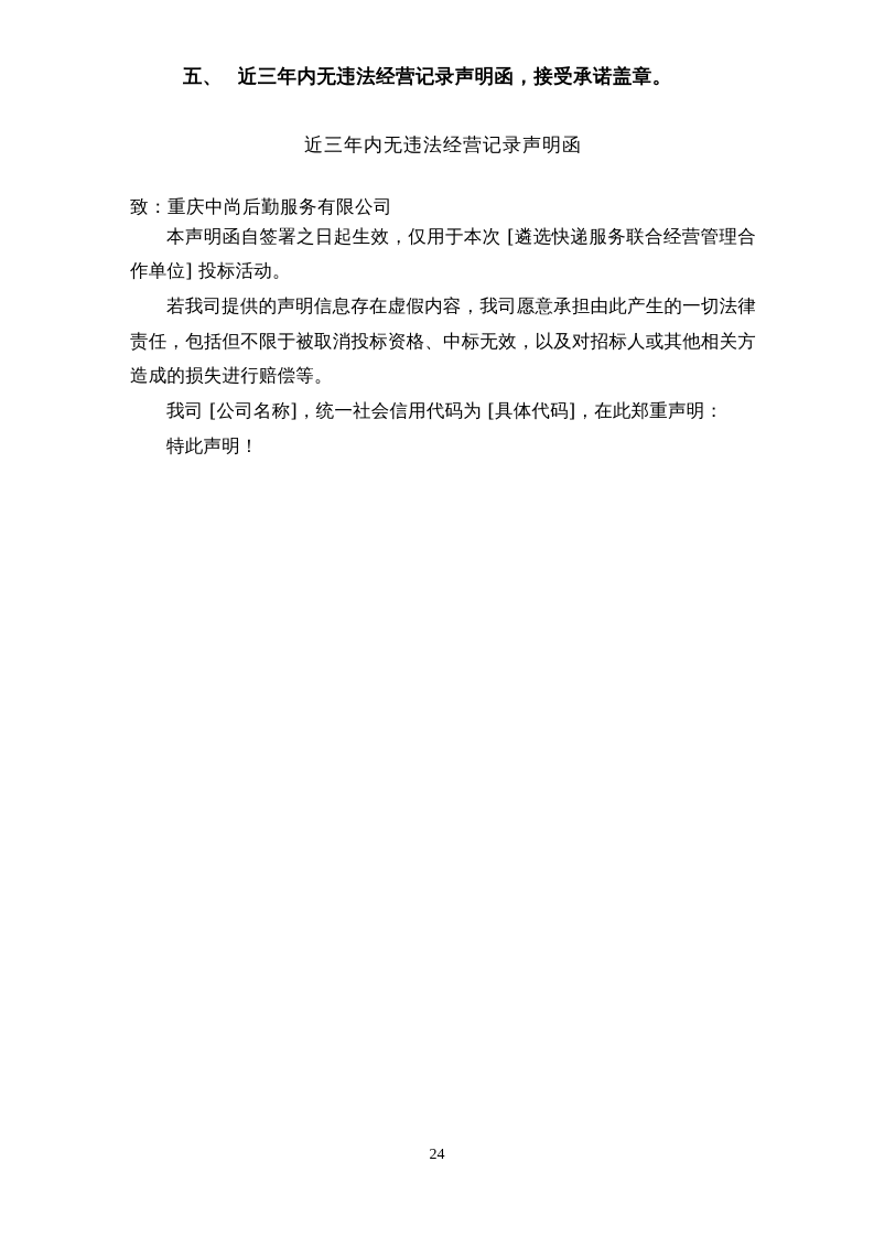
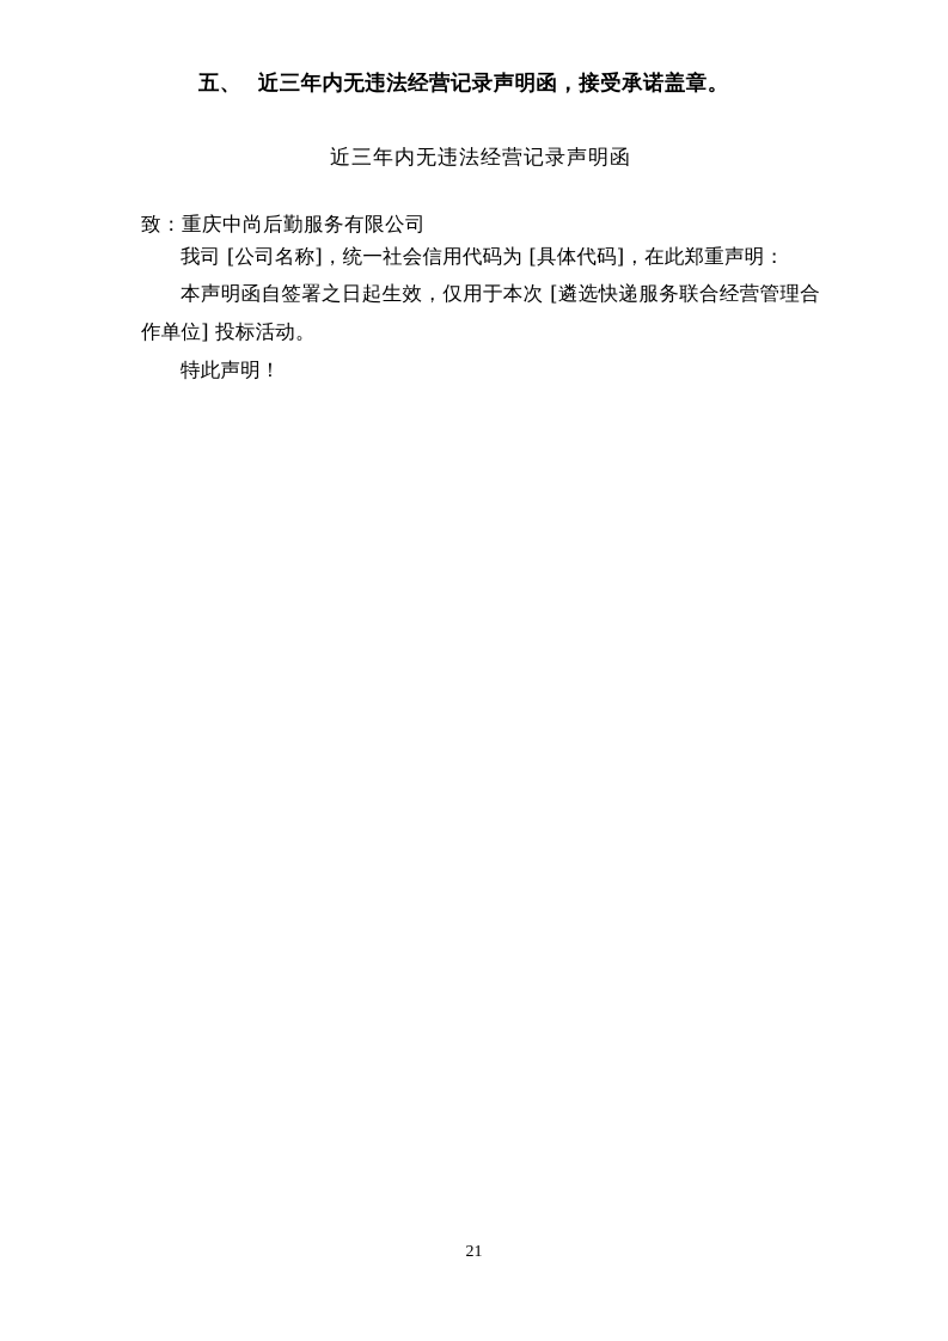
  五、 近三年内无违法经营记录声明函，接受承诺盖章。
  近三年内无违法经营记录声明函
  致：重庆中尚后勤服务有限公司
- 本声明函自签署之日起生效，仅用于本次 [遴选快递服务联合经营管理合作单位] 投标活动。
+ 我司 [公司名称]，统一社会信用代码为 [具体代码]，在此郑重声明：
- 若我司提供的声明信息存在虚假内容，我司愿意承担由此产生的一切法律责任，包括但不限于被取消投标资格、中标无效，以及对招标人或其他相关方造成的损失进行赔偿等。
- 我司 [公司名称]，统一社会信用代码为 [具体代码]，在此郑重声明：
+ 本声明函自签署之日起生效，仅用于本次 [遴选快递服务联合经营管理合作单位] 投标活动。
  特此声明！
- 24
+ 21
